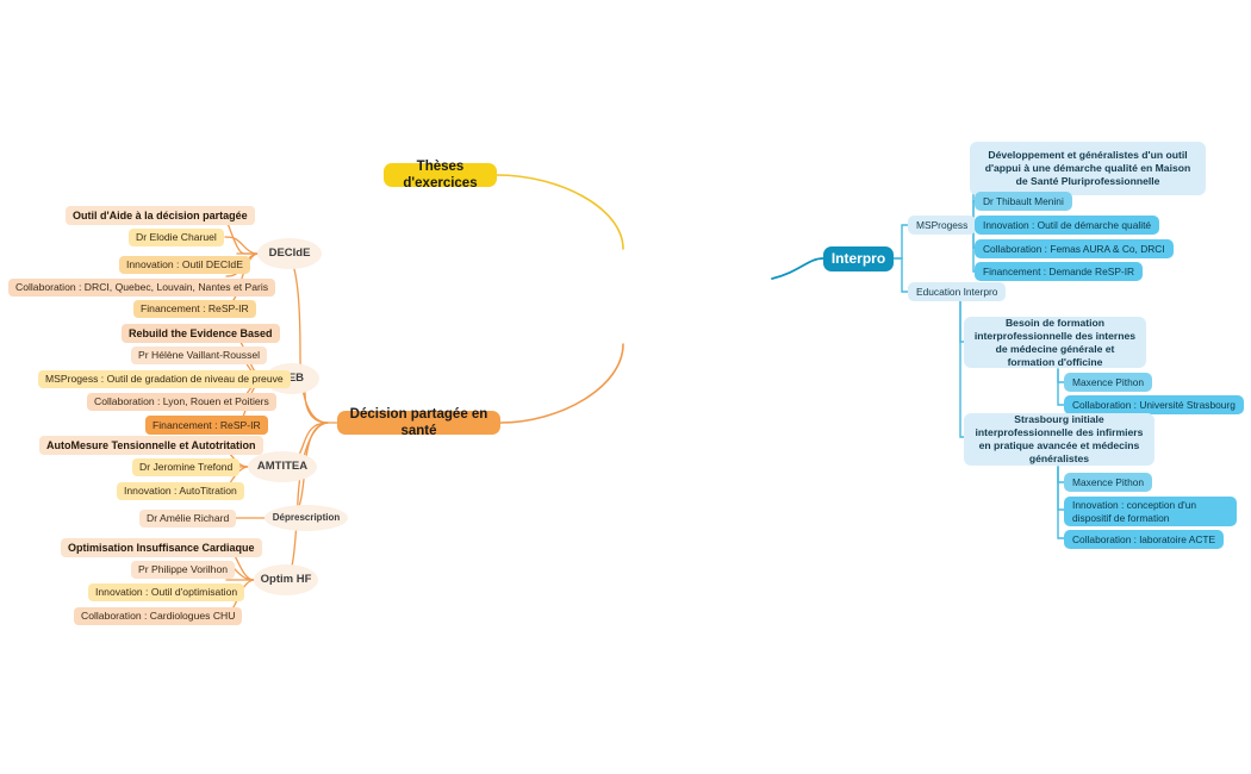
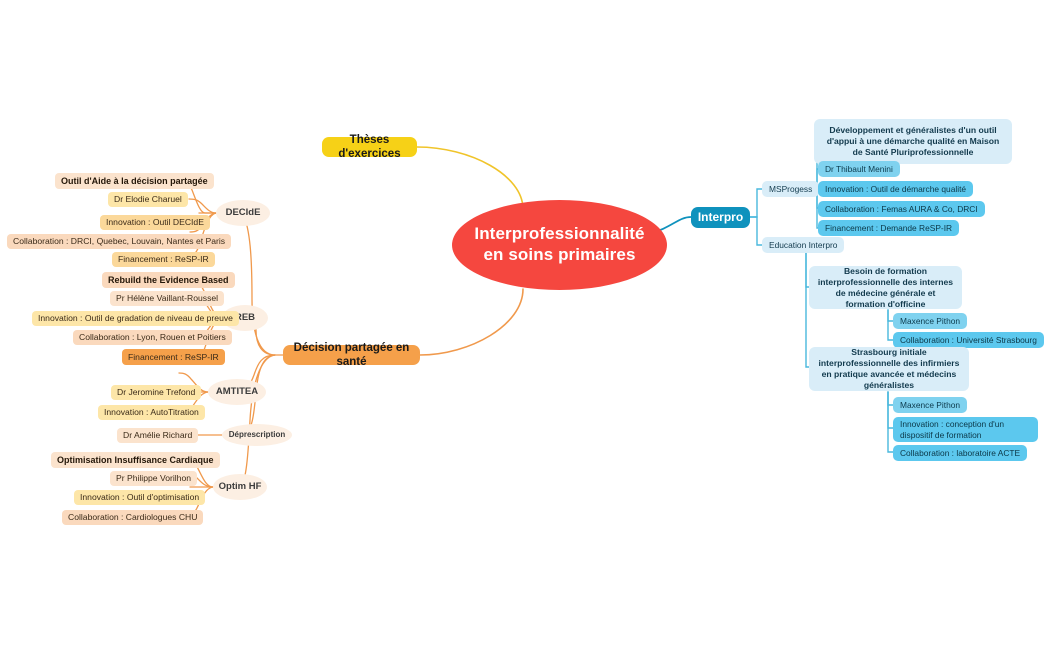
+ Interprofessionnalité
+ en soins primaires
  Thèses d'exercices
  Décision partagée en santé
  Interpro
  DECIdE
  AMTITEA
  Déprescription
  Optim HF
  Outil d'Aide à la décision partagée
  Dr Elodie Charuel
  Innovation : Outil DECIdE
  Collaboration : DRCI, Quebec, Louvain, Nantes et Paris
  Financement : ReSP-IR
  Rebuild the Evidence Based
  Pr Hélène Vaillant-Roussel
- MSProgess : Outil de gradation de niveau de preuve
+ Innovation : Outil de gradation de niveau de preuve
  Collaboration : Lyon, Rouen et Poitiers
  Financement : ReSP-IR
- AutoMesure Tensionnelle et Autotritation
  Dr Jeromine Trefond
  Innovation : AutoTitration
  Dr Amélie Richard
  Optimisation Insuffisance Cardiaque
  Pr Philippe Vorilhon
  Innovation : Outil d'optimisation
  Collaboration : Cardiologues CHU
  MSProgess
  Education Interpro
  Développement et généralistes d'un outil d'appui à une démarche qualité en Maison de Santé Pluriprofessionnelle
  Dr Thibault Menini
  Innovation : Outil de démarche qualité
  Collaboration : Femas AURA & Co, DRCI
  Financement : Demande ReSP-IR
  Besoin de formation interprofessionnelle des internes de médecine générale et formation d'officine
  Maxence Pithon
  Collaboration : Université Strasbourg
  Strasbourg initiale interprofessionnelle des infirmiers en pratique avancée et médecins généralistes
  Maxence Pithon
  Innovation : conception d'un dispositif de formation
  Collaboration : laboratoire ACTE
